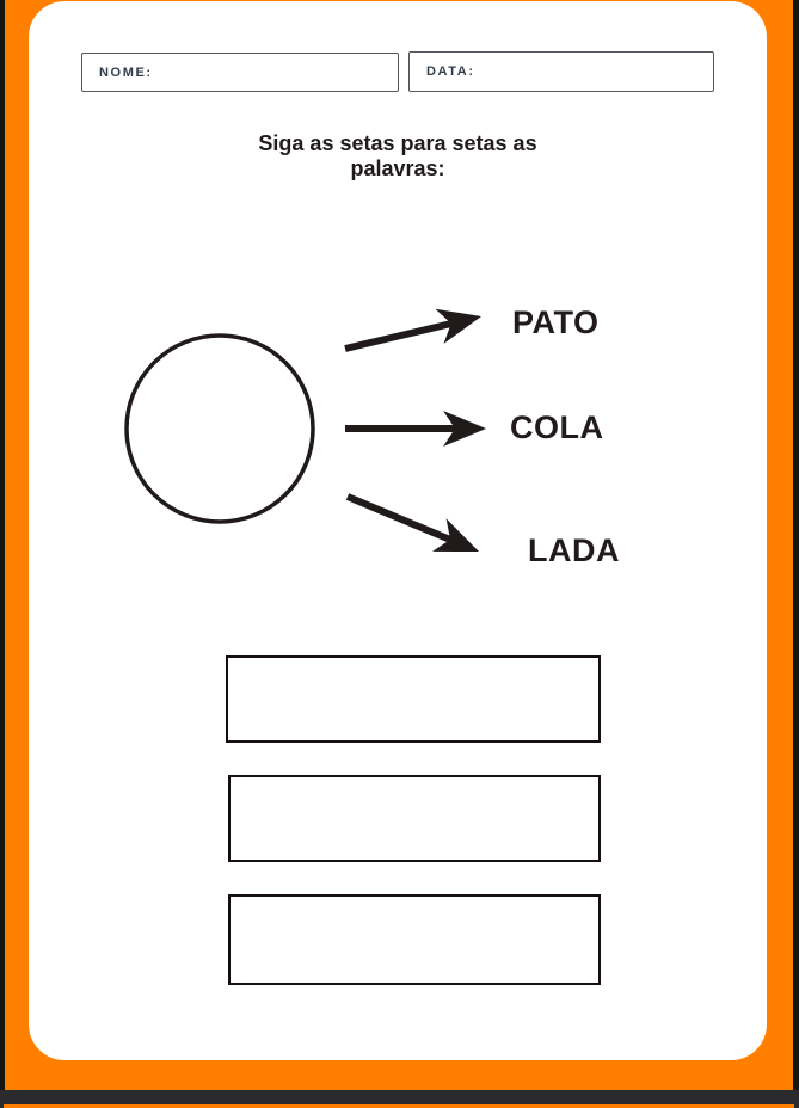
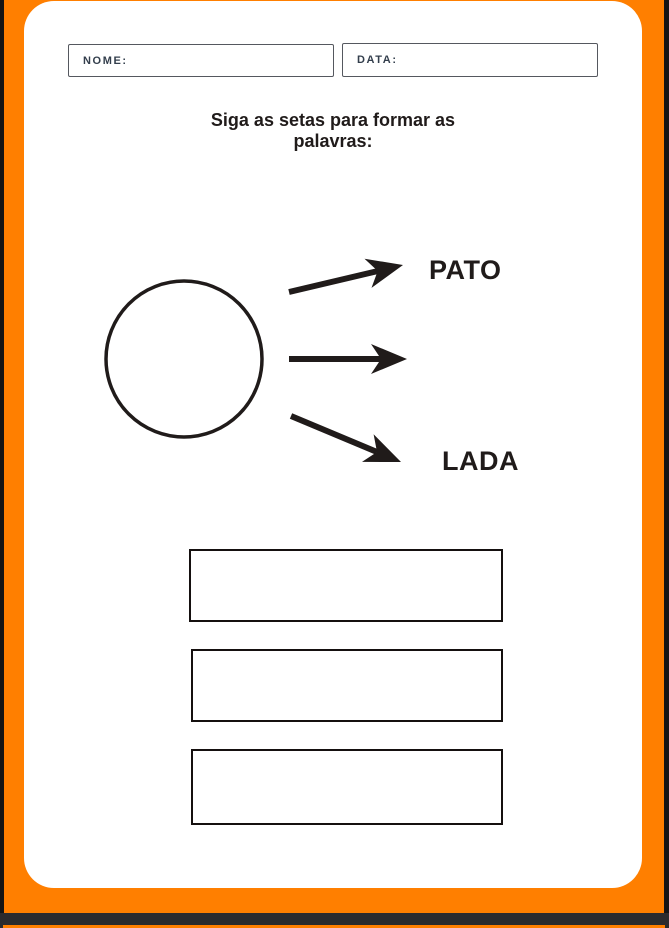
  NOME:
  DATA:
- Siga as setas para setas as
+ Siga as setas para formar as
  palavras:
  PATO
- COLA
  LADA
